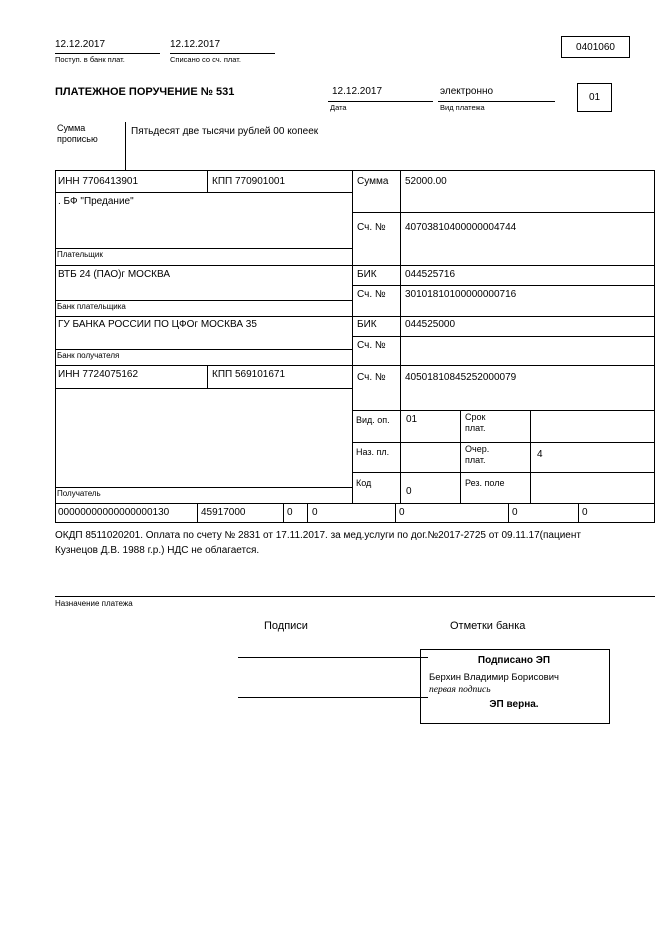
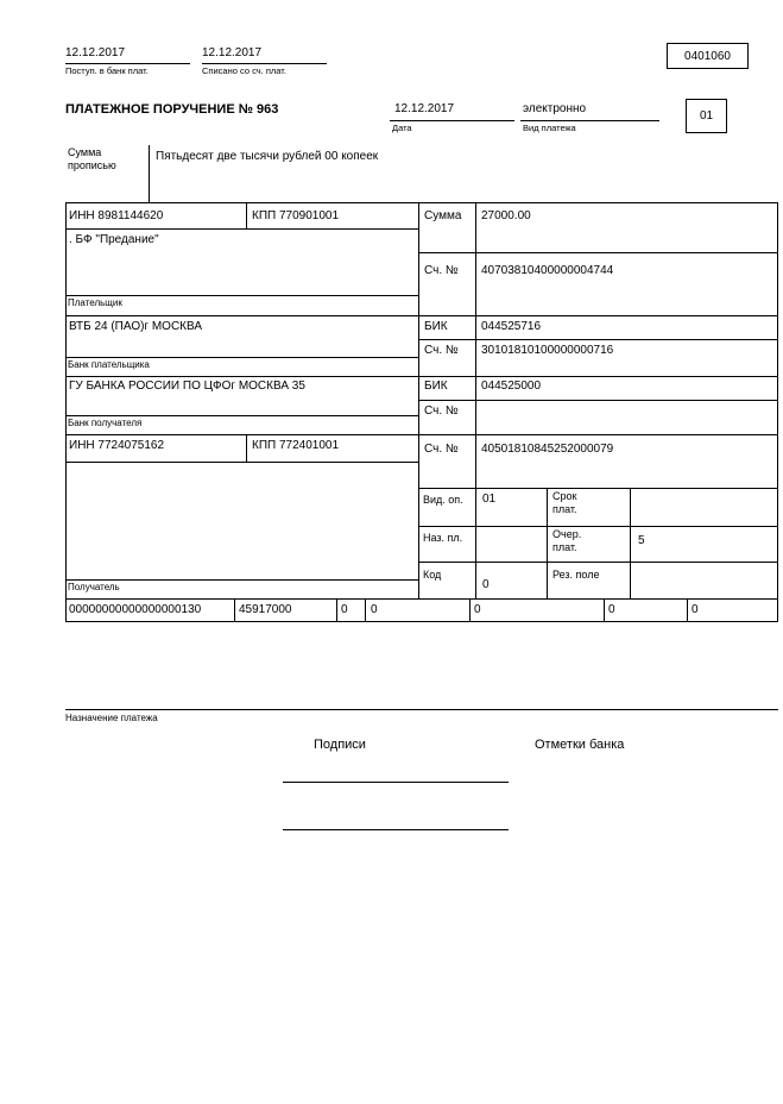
  12.12.2017
  Поступ. в банк плат.
  12.12.2017
  Списано со сч. плат.
  0401060
- ПЛАТЕЖНОЕ ПОРУЧЕНИЕ № 531
+ ПЛАТЕЖНОЕ ПОРУЧЕНИЕ № 963
  12.12.2017
  Дата
  электронно
  Вид платежа
  01
  Сумма
  прописью
  Пятьдесят две тысячи рублей 00 копеек
- ИНН 7706413901
+ ИНН 8981144620
  КПП 770901001
  Сумма
- 52000.00
+ 27000.00
  . БФ "Предание"
  Сч. №
  40703810400000004744
  Плательщик
  ВТБ 24 (ПАО)г МОСКВА
  БИК
  044525716
  Сч. №
  30101810100000000716
  Банк плательщика
  ГУ БАНКА РОССИИ ПО ЦФОг МОСКВА 35
  БИК
  044525000
  Сч. №
  Банк получателя
  ИНН 7724075162
- КПП 569101671
+ КПП 772401001
  Сч. №
  40501810845252000079
  Получатель
  Вид. оп.
  01
  Срок плат.
  Наз. пл.
  Очер. плат.
- 4
+ 5
  Код
  0
  Рез. поле
  00000000000000000130
  45917000
  0
  0
  0
  0
  0
- ОКДП 8511020201. Оплата по счету № 2831 от 17.11.2017. за мед.услуги по дог.№2017-2725 от 09.11.17(пациент Кузнецов Д.В. 1988 г.р.) НДС не облагается.
  Назначение платежа
  Подписи
  Отметки банка
- Подписано ЭП
- Берхин Владимир Борисович
- первая подпись
- ЭП верна.
